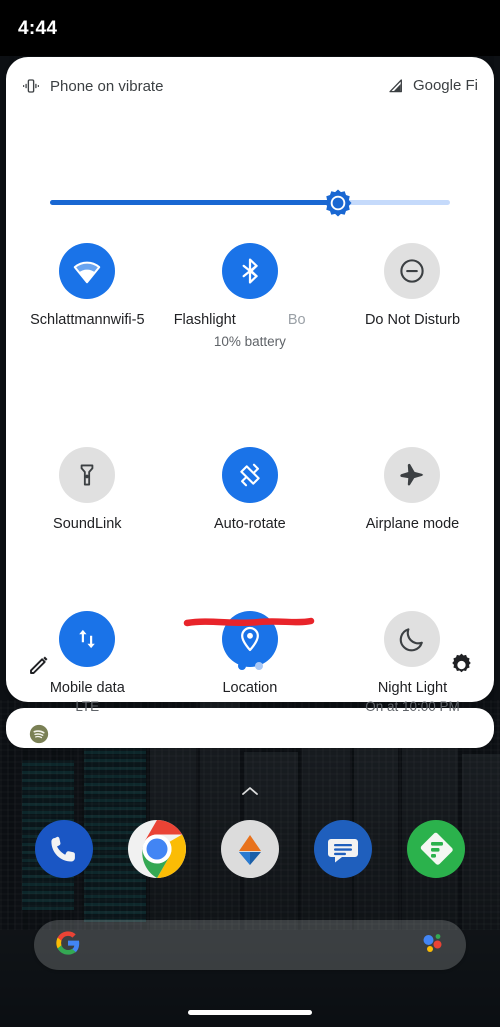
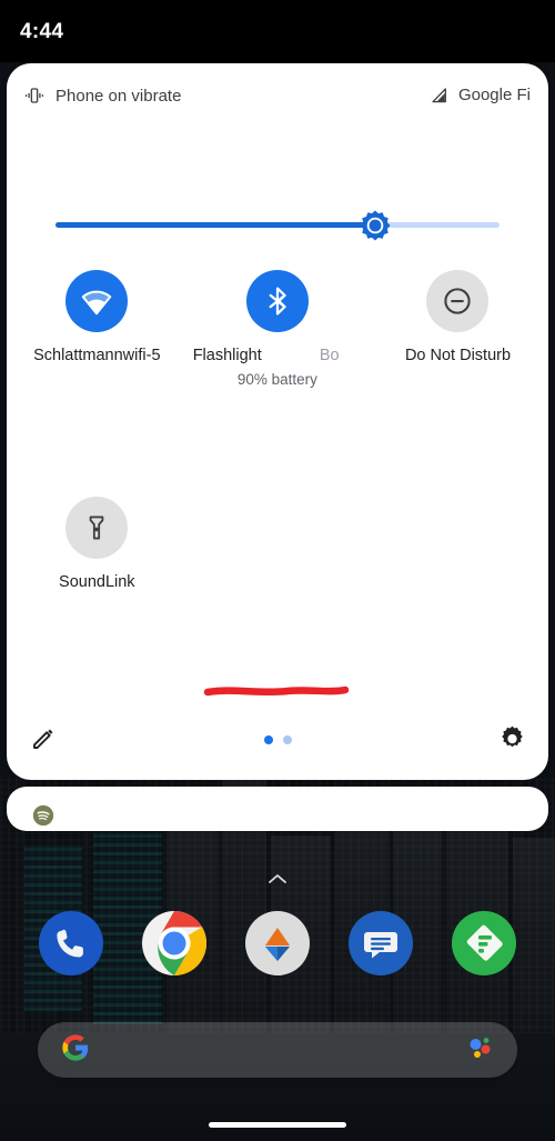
  4:44
  Phone on vibrate
  Google Fi
  Schlattmannwifi-5
  Flashlight Bo
- 10% battery
+ 90% battery
  Do Not Disturb
  SoundLink
- Auto-rotate
- Airplane mode
- Mobile data
- LTE
- Location
- Night Light
- On at 10:00 PM
